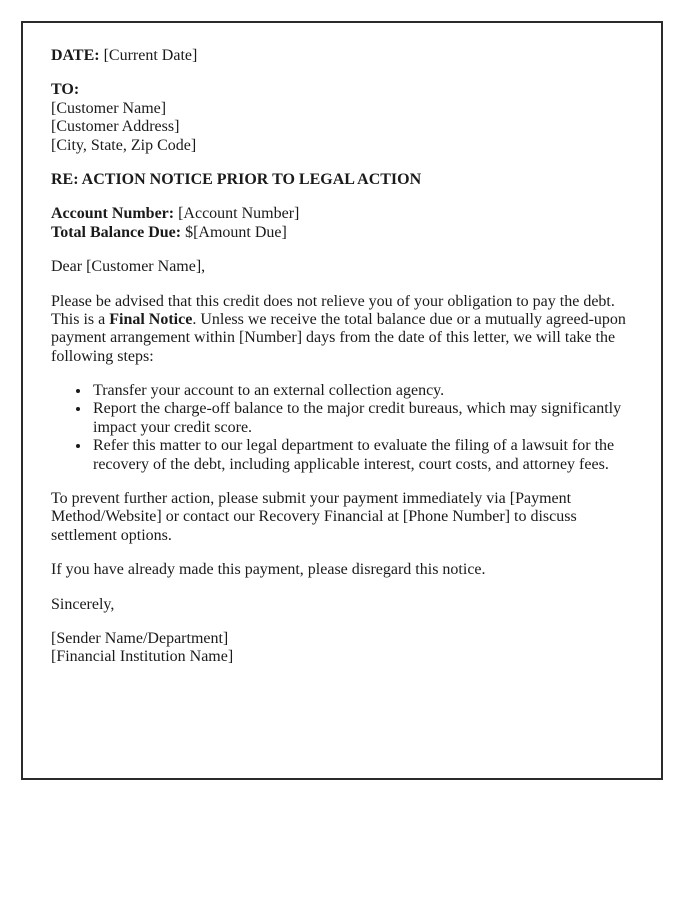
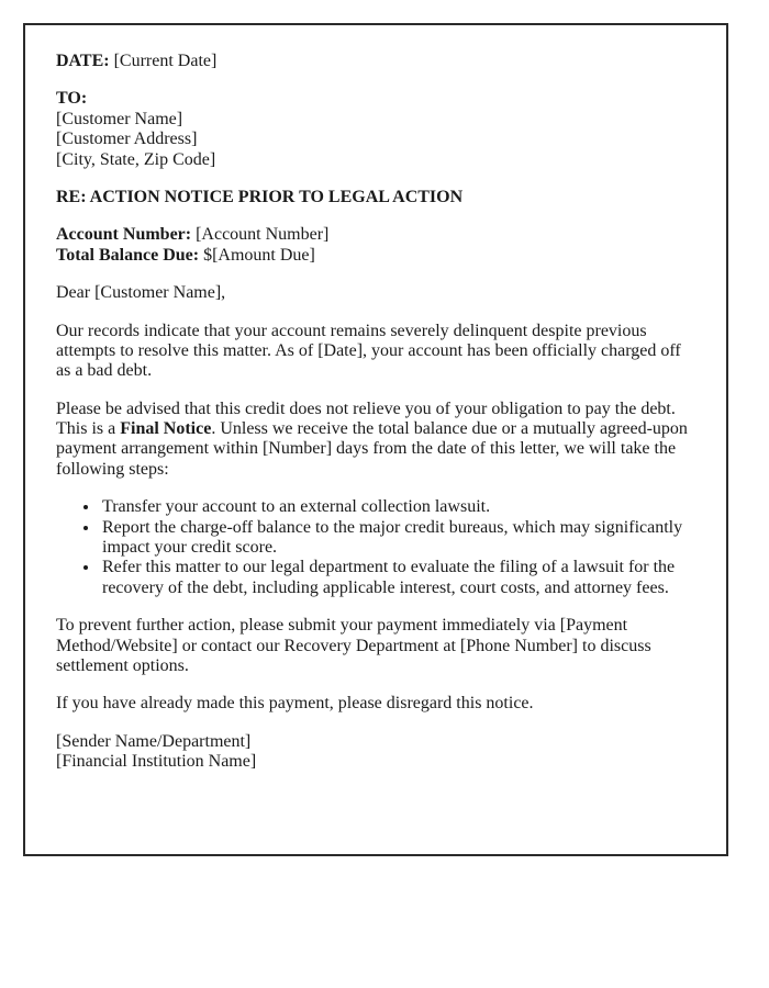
  DATE: [Current Date]
  TO:
  [Customer Name]
  [Customer Address]
  [City, State, Zip Code]
  RE: ACTION NOTICE PRIOR TO LEGAL ACTION
  Account Number: [Account Number]
  Total Balance Due: $[Amount Due]
  Dear [Customer Name],
+ Our records indicate that your account remains severely delinquent despite previous attempts to resolve this matter. As of [Date], your account has been officially charged off as a bad debt.
  Please be advised that this credit does not relieve you of your obligation to pay the debt. This is a Final Notice. Unless we receive the total balance due or a mutually agreed-upon payment arrangement within [Number] days from the date of this letter, we will take the following steps:
- Transfer your account to an external collection agency.
+ Transfer your account to an external collection lawsuit.
  Report the charge-off balance to the major credit bureaus, which may significantly impact your credit score.
  Refer this matter to our legal department to evaluate the filing of a lawsuit for the recovery of the debt, including applicable interest, court costs, and attorney fees.
- To prevent further action, please submit your payment immediately via [Payment Method/Website] or contact our Recovery Financial at [Phone Number] to discuss settlement options.
+ To prevent further action, please submit your payment immediately via [Payment Method/Website] or contact our Recovery Department at [Phone Number] to discuss settlement options.
  If you have already made this payment, please disregard this notice.
- Sincerely,
  [Sender Name/Department]
  [Financial Institution Name]
